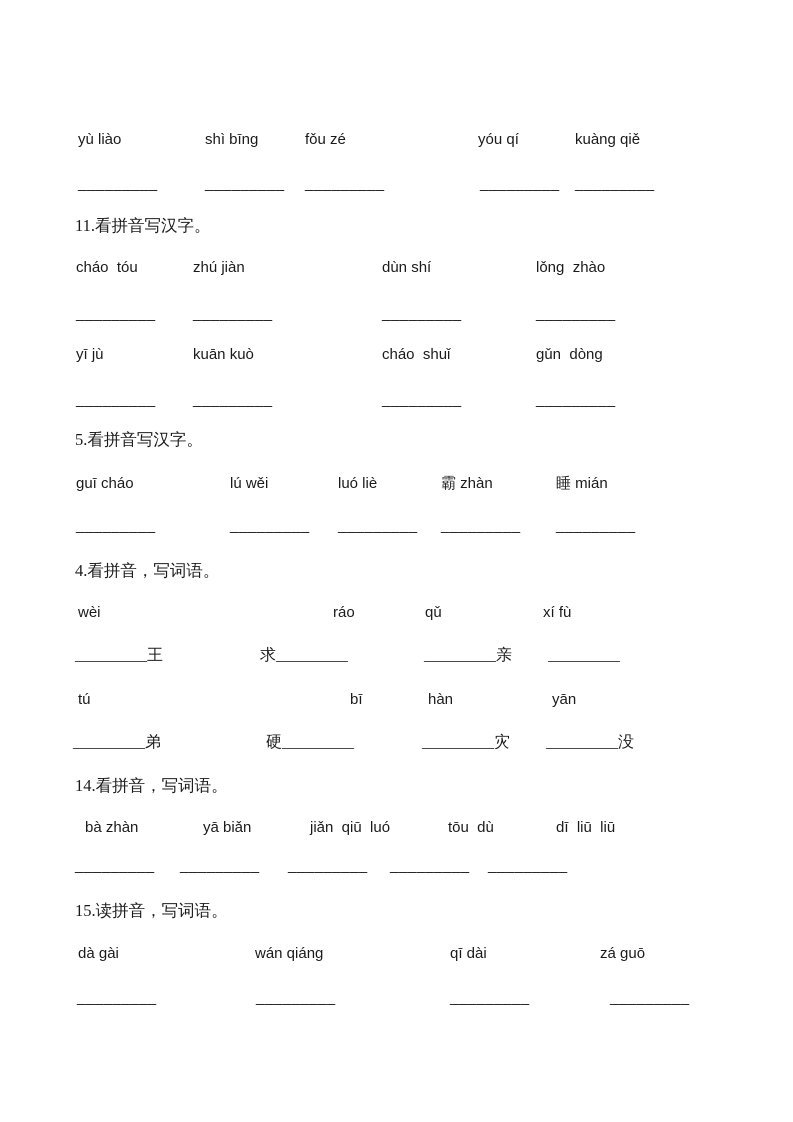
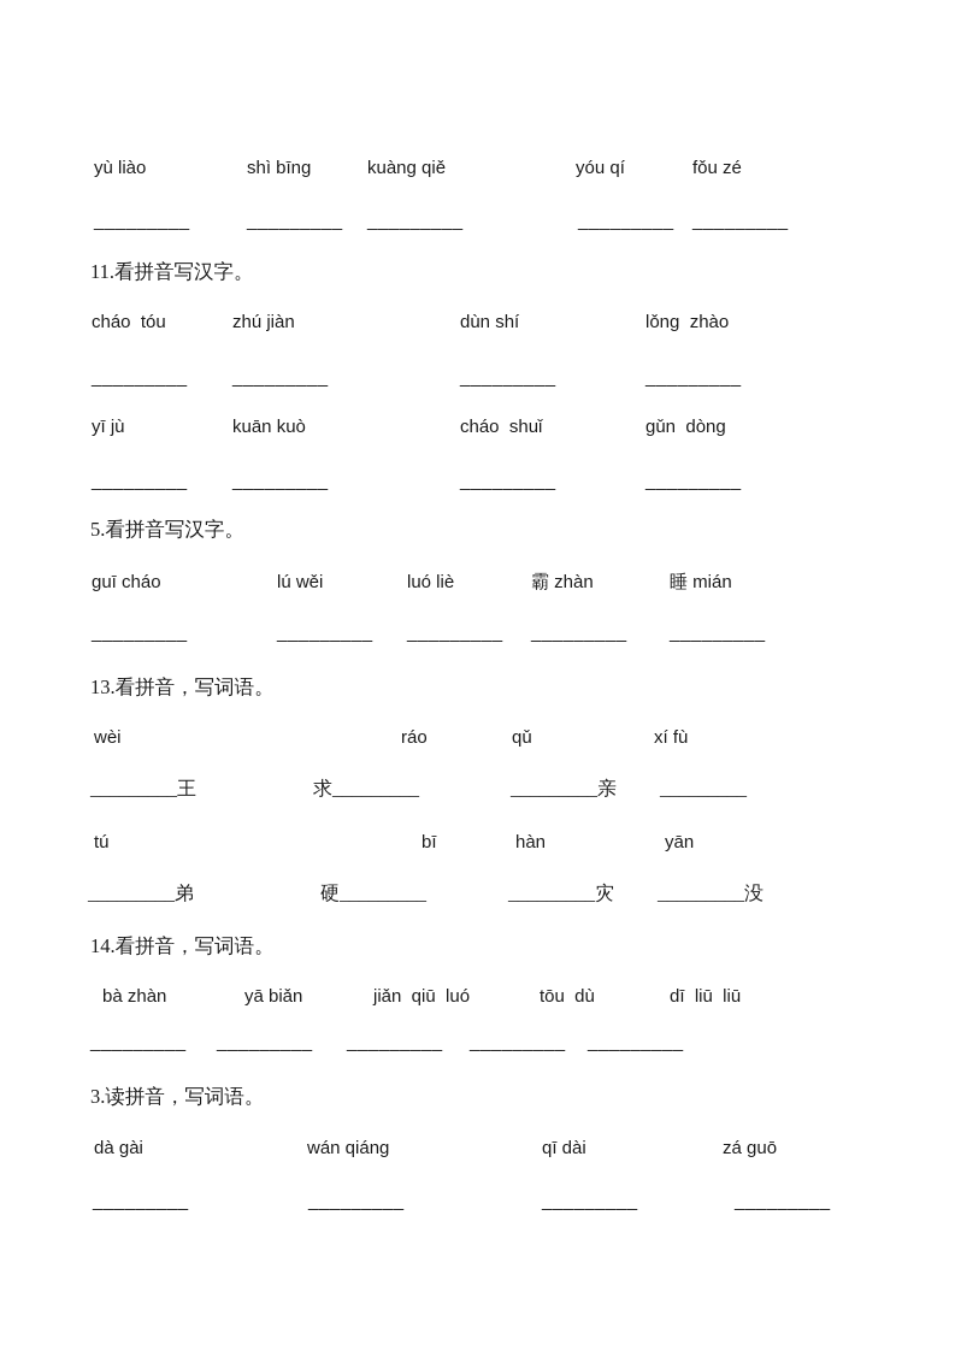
  yù liào
  shì bīng
- fǒu zé
+ kuàng qiě
  yóu qí
- kuàng qiě
+ fǒu zé
  _________
  _________
  _________
  _________
  _________
  11.看拼音写汉字。
  cháo tóu
  zhú jiàn
  dùn shí
  lǒng zhào
  _________
  _________
  _________
  _________
  yī jù
  kuān kuò
  cháo shuǐ
  gǔn dòng
  _________
  _________
  _________
  _________
  5.看拼音写汉字。
  guī cháo
  lú wěi
  luó liè
  霸 zhàn
  睡 mián
  _________
  _________
  _________
  _________
  _________
- 4.看拼音，写词语。
+ 13.看拼音，写词语。
  wèi
  ráo
  qǔ
  xí fù
  _________王
  求_________
  _________亲
  _________
  tú
  bī
  hàn
  yān
  _________弟
  硬_________
  _________灾
  _________没
  14.看拼音，写词语。
  bà zhàn
  yā biǎn
  jiǎn qiū luó
  tōu dù
  dī liū liū
  _________
  _________
  _________
  _________
  _________
- 15.读拼音，写词语。
+ 3.读拼音，写词语。
  dà gài
  wán qiáng
  qī dài
  zá guō
  _________
  _________
  _________
  _________
